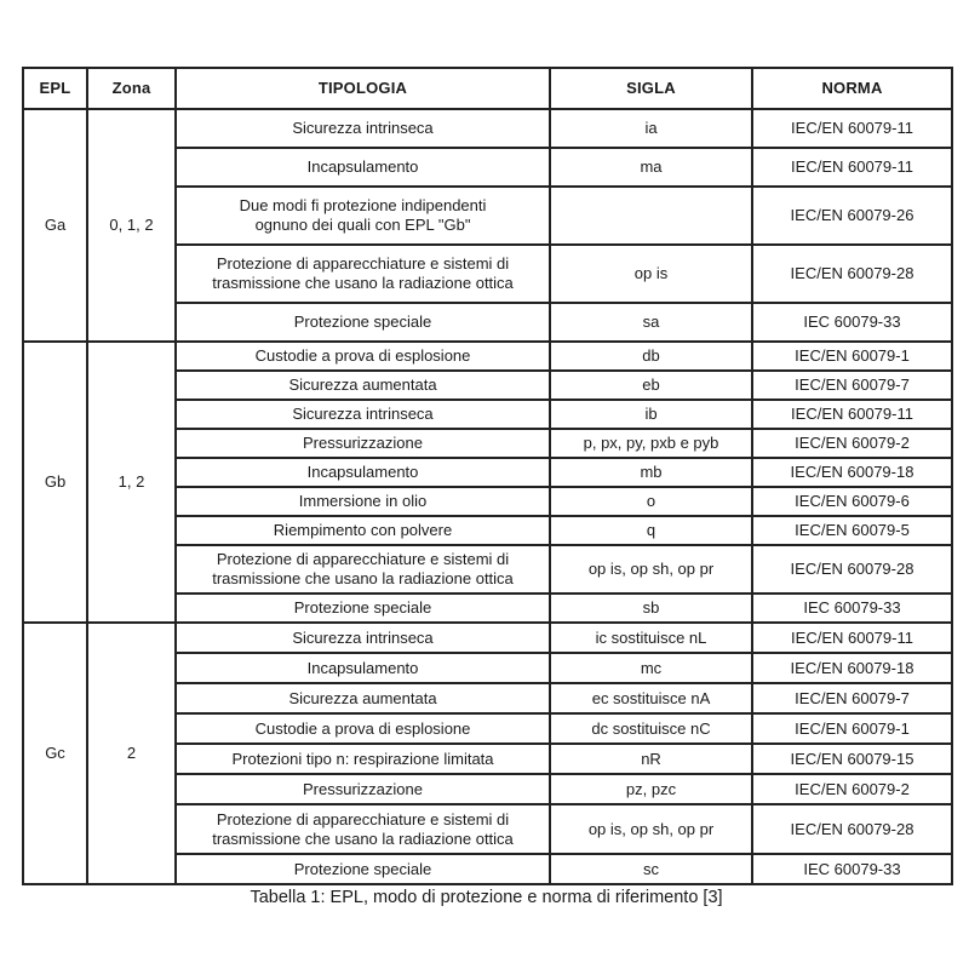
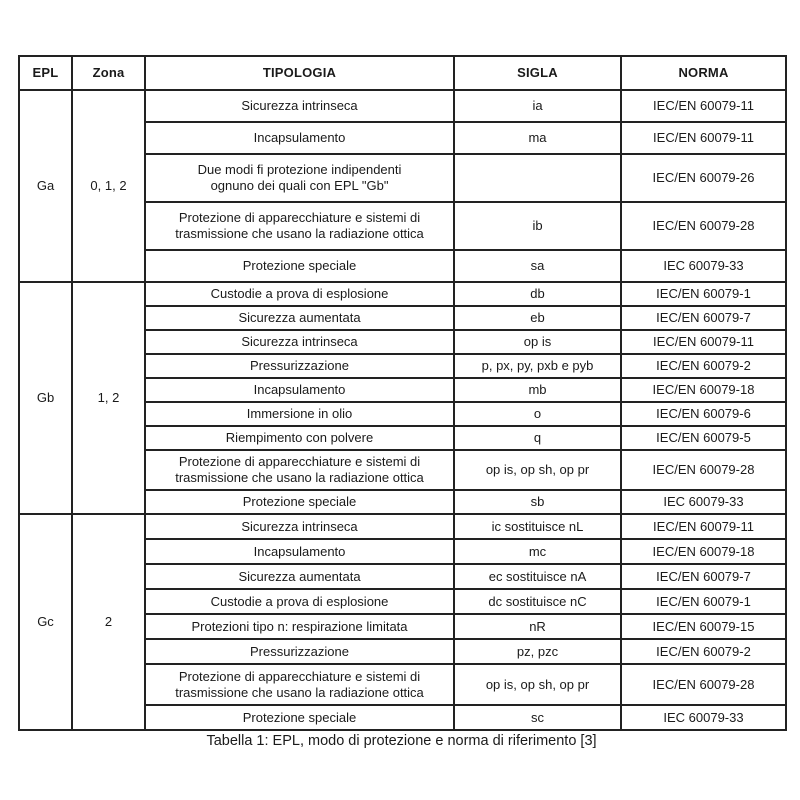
  EPL	Zona	TIPOLOGIA	SIGLA	NORMA
  Ga	0, 1, 2	Sicurezza intrinseca	ia	IEC/EN 60079-11
  Incapsulamento	ma	IEC/EN 60079-11
  Due modi fi protezione indipendenti ognuno dei quali con EPL "Gb"		IEC/EN 60079-26
- Protezione di apparecchiature e sistemi di trasmissione che usano la radiazione ottica	op is	IEC/EN 60079-28
+ Protezione di apparecchiature e sistemi di trasmissione che usano la radiazione ottica	ib	IEC/EN 60079-28
  Protezione speciale	sa	IEC 60079-33
  Gb	1, 2	Custodie a prova di esplosione	db	IEC/EN 60079-1
  Sicurezza aumentata	eb	IEC/EN 60079-7
- Sicurezza intrinseca	ib	IEC/EN 60079-11
+ Sicurezza intrinseca	op is	IEC/EN 60079-11
  Pressurizzazione	p, px, py, pxb e pyb	IEC/EN 60079-2
  Incapsulamento	mb	IEC/EN 60079-18
  Immersione in olio	o	IEC/EN 60079-6
  Riempimento con polvere	q	IEC/EN 60079-5
  Protezione di apparecchiature e sistemi di trasmissione che usano la radiazione ottica	op is, op sh, op pr	IEC/EN 60079-28
  Protezione speciale	sb	IEC 60079-33
  Gc	2	Sicurezza intrinseca	ic sostituisce nL	IEC/EN 60079-11
  Incapsulamento	mc	IEC/EN 60079-18
  Sicurezza aumentata	ec sostituisce nA	IEC/EN 60079-7
  Custodie a prova di esplosione	dc sostituisce nC	IEC/EN 60079-1
  Protezioni tipo n: respirazione limitata	nR	IEC/EN 60079-15
  Pressurizzazione	pz, pzc	IEC/EN 60079-2
  Protezione di apparecchiature e sistemi di trasmissione che usano la radiazione ottica	op is, op sh, op pr	IEC/EN 60079-28
  Protezione speciale	sc	IEC 60079-33
  Tabella 1: EPL, modo di protezione e norma di riferimento [3]
